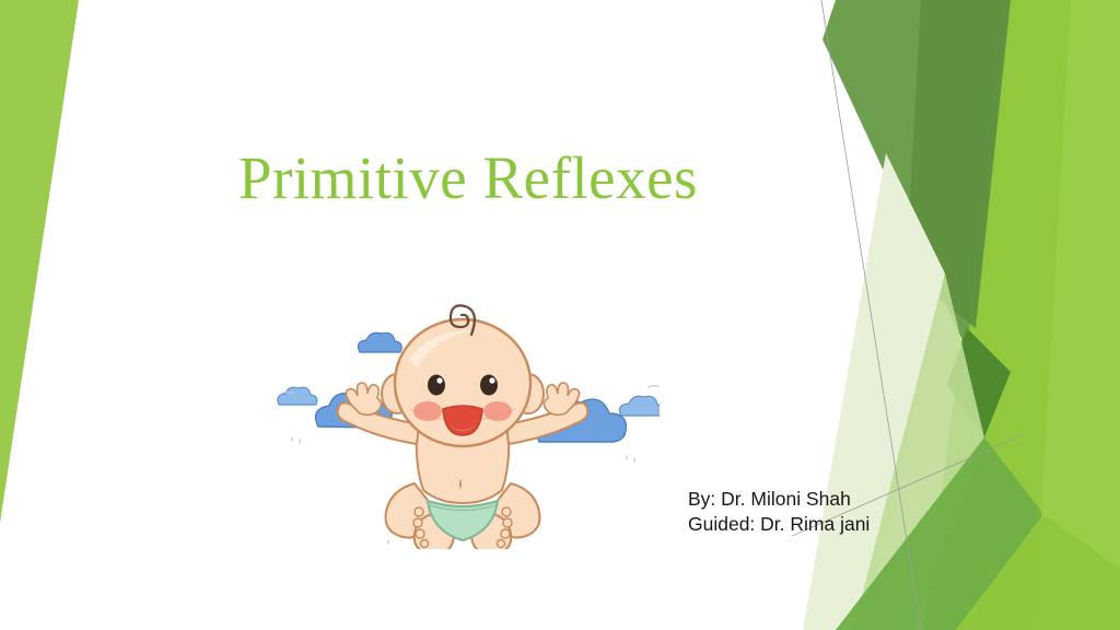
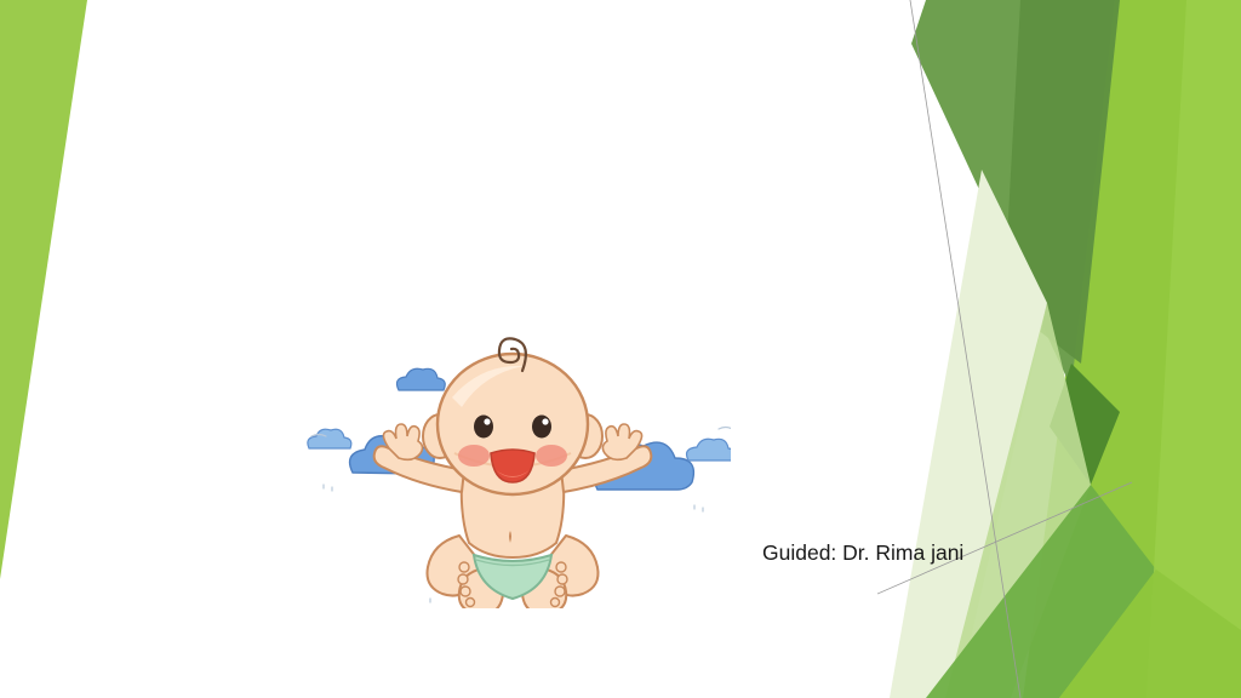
- Primitive Reflexes
- By: Dr. Miloni Shah
  Guided: Dr. Rima jani
